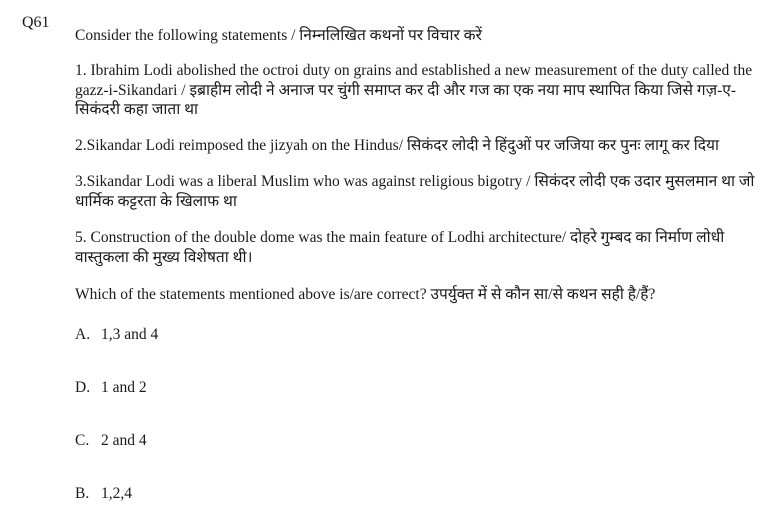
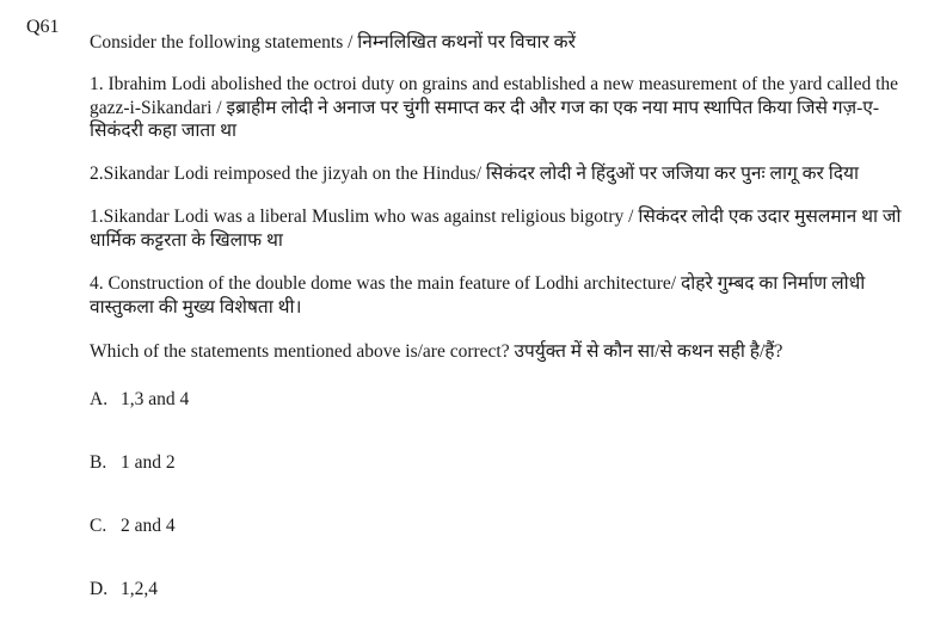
  Q61
  Consider the following statements / निम्नलिखित कथनों पर विचार करें
- 1. Ibrahim Lodi abolished the octroi duty on grains and established a new measurement of the duty called the gazz-i-Sikandari / इब्राहीम लोदी ने अनाज पर चुंगी समाप्त कर दी और गज का एक नया माप स्थापित किया जिसे गज़-ए-सिकंदरी कहा जाता था
+ 1. Ibrahim Lodi abolished the octroi duty on grains and established a new measurement of the yard called the gazz-i-Sikandari / इब्राहीम लोदी ने अनाज पर चुंगी समाप्त कर दी और गज का एक नया माप स्थापित किया जिसे गज़-ए-सिकंदरी कहा जाता था
  2.Sikandar Lodi reimposed the jizyah on the Hindus/ सिकंदर लोदी ने हिंदुओं पर जजिया कर पुनः लागू कर दिया
- 3.Sikandar Lodi was a liberal Muslim who was against religious bigotry / सिकंदर लोदी एक उदार मुसलमान था जो धार्मिक कट्टरता के खिलाफ था
+ 1.Sikandar Lodi was a liberal Muslim who was against religious bigotry / सिकंदर लोदी एक उदार मुसलमान था जो धार्मिक कट्टरता के खिलाफ था
- 5. Construction of the double dome was the main feature of Lodhi architecture/ दोहरे गुम्बद का निर्माण लोधी वास्तुकला की मुख्य विशेषता थी।
+ 4. Construction of the double dome was the main feature of Lodhi architecture/ दोहरे गुम्बद का निर्माण लोधी वास्तुकला की मुख्य विशेषता थी।
  Which of the statements mentioned above is/are correct? उपर्युक्त में से कौन सा/से कथन सही है/हैं?
  A.
  1,3 and 4
- D.
+ B.
  1 and 2
  C.
  2 and 4
- B.
+ D.
  1,2,4
